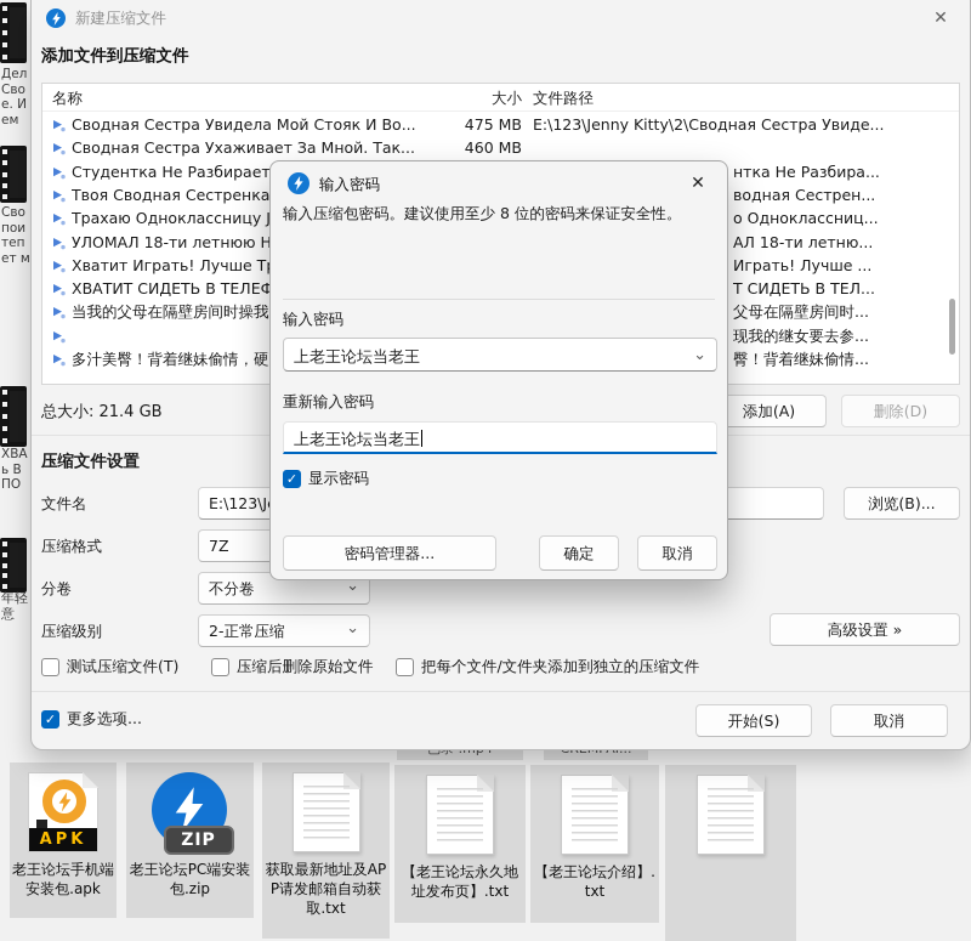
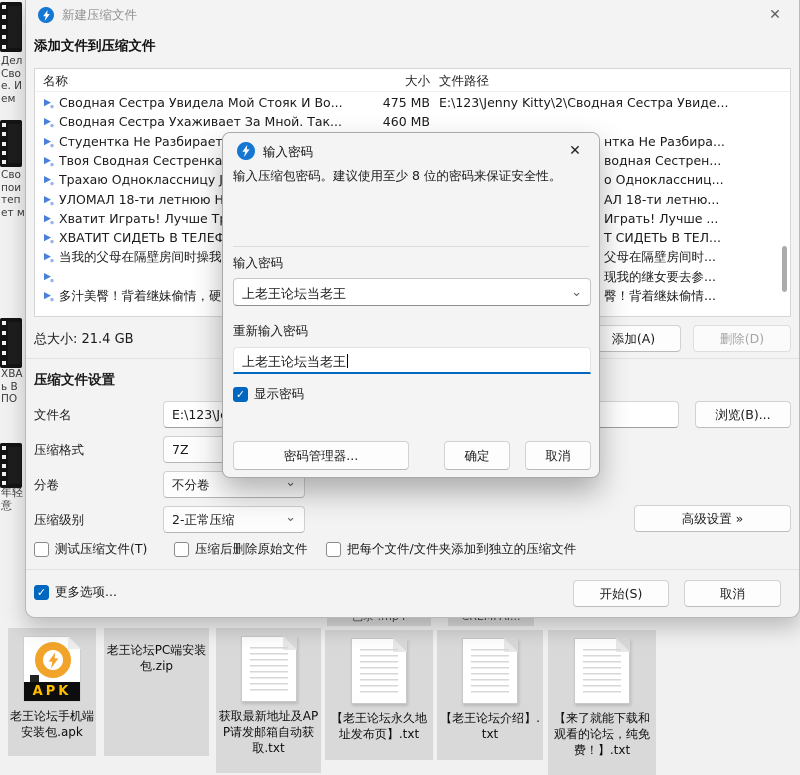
  Дел
  Сво
  е. И
  ем
  Сво
  пои
  теп
  ет м
  ХВА
  ь В
  ПО
  年轻
  意
  新建压缩文件
  ✕
  添加文件到压缩文件
  名称
  大小
  文件路径
  Сводная Сестра Увидела Мой Стояк И Во...
  475 MB
  E:\123\Jenny Kitty\2\Сводная Сестра Увиде...
  Сводная Сестра Ухаживает За Мной. Так...
  460 MB
  Студентка Не Разбирает
  нтка Не Разбира...
  Твоя Сводная Сестренка
  водная Сестрен...
  Трахаю Одноклассницу
  о Одноклассниц...
  УЛОМАЛ 18-ти летнюю Н
  АЛ 18-ти летню...
  Хватит Играть! Лучше Т
  Играть! Лучше ...
  ХВАТИТ СИДЕТЬ В ТЕЛЕФ
  Т СИДЕТЬ В ТЕЛ...
  当我的父母在隔壁房间时操我
  父母在隔壁房间时...
  现我的继女要去参...
  多汁美臀！背着继妹偷情，硬
  臀！背着继妹偷情...
  总大小: 21.4 GB
  添加(A)
  删除(D)
  压缩文件设置
  文件名
  E:\123\J
  浏览(B)...
  压缩格式
  7Z
  分卷
  不分卷
  ⌄
  压缩级别
  2-正常压缩
  ⌄
  高级设置 »
  测试压缩文件(T)
  压缩后删除原始文件
  把每个文件/文件夹添加到独立的压缩文件
  ✓
  更多选项...
  开始(S)
  取消
  输入密码
  ✕
  输入压缩包密码。建议使用至少 8 位的密码来保证安全性。
  输入密码
  上老王论坛当老王
  ⌄
  重新输入密码
  上老王论坛当老王
  ✓
  显示密码
  密码管理器...
  确定
  取消
  APK
  老王论坛手机端安装包.apk
- ZIP
  老王论坛PC端安装包.zip
  获取最新地址及APP请发邮箱自动获取.txt
  【老王论坛永久地址发布页】.txt
  【老王论坛介绍】.txt
+ 【来了就能下载和观看的论坛，纯免费！】.txt
